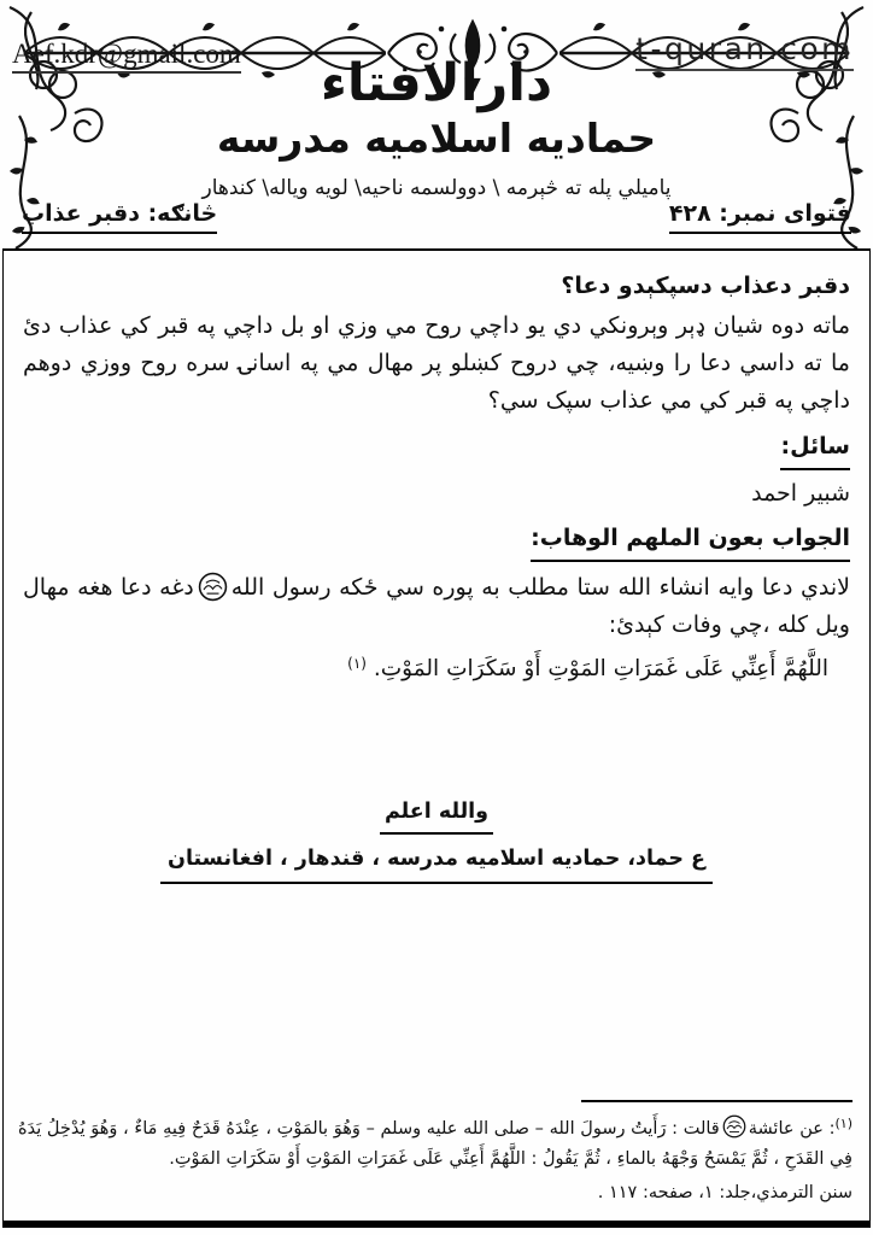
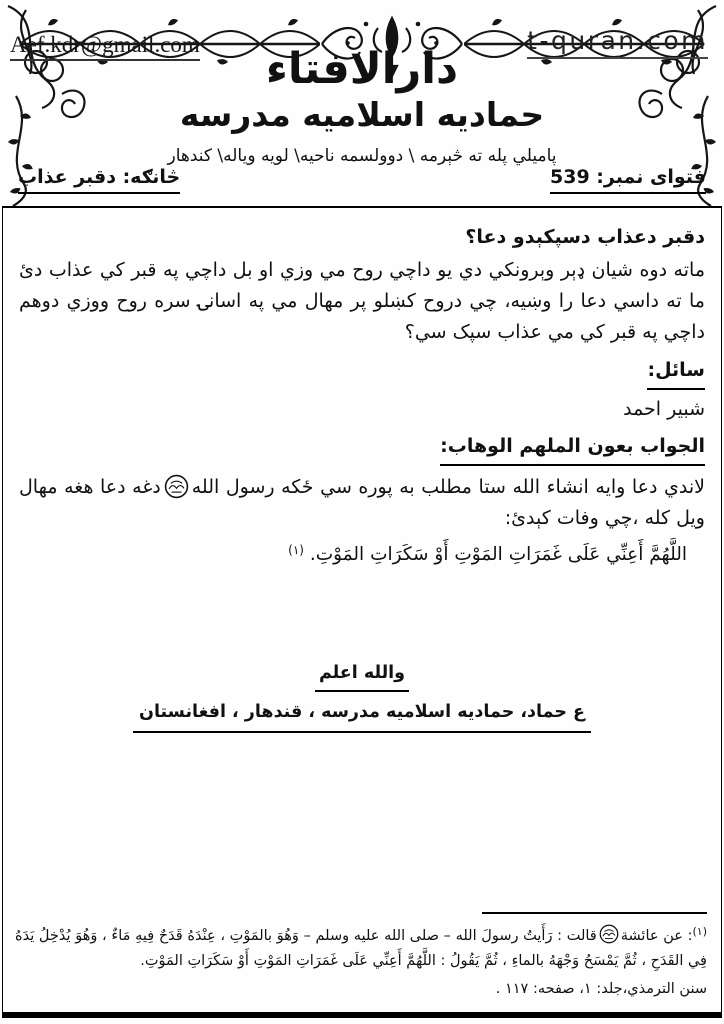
  Aef.kdr@gmail.com
  t-quran.com
  دارالافتاء
  حماديه اسلاميه مدرسه
  پامیلي پله ته څېرمه \ دوولسمه ناحیه\ لویه ویاله\ کندهار
- فتوای نمبر: ۴۲۸
+ فتوای نمبر: 539
  څانګه: دقبر عذاب
  دقبر دعذاب دسپکېدو دعا؟
  ماته دوه شیان ډېر وېرونکي دي یو داچي روح مي وزي او بل داچي په قبر کي عذاب دئ ما ته داسي دعا را وښیه، چي دروح کښلو پر مهال مي په اسانۍ سره روح ووزي دوهم داچي په قبر کي مي عذاب سپک سي؟
  سائل:
  شبیر احمد
  الجواب بعون الملهم الوهاب:
  لاندي دعا وایه انشاء الله ستا مطلب به پوره سي ځکه رسول اللهدغه دعا هغه مهال ویل کله ،چي وفات کېدئ:
  اللَّهُمَّ أَعِنِّي عَلَى غَمَرَاتِ المَوْتِ أَوْ سَكَرَاتِ المَوْتِ. (١)
  والله اعلم
  ع حماد، حمادیه اسلامیه مدرسه ، قندهار ، افغانستان
  (١): عن عائشةقالت : رَأَيتُ رسولَ الله – صلى الله عليه وسلم – وَهُوَ بالمَوْتِ ، عِنْدَهُ قَدَحٌ فِيهِ مَاءٌ ، وَهُوَ يُدْخِلُ يَدَهُ فِي القَدَحِ ، ثُمَّ يَمْسَحُ وَجْهَهُ بالماءِ ، ثُمَّ يَقُولُ : اللَّهُمَّ أَعِنِّي عَلَى غَمَرَاتِ المَوْتِ أَوْ سَكَرَاتِ المَوْتِ.
  سنن الترمذي،جلد: ١، صفحه: ١١٧ .
